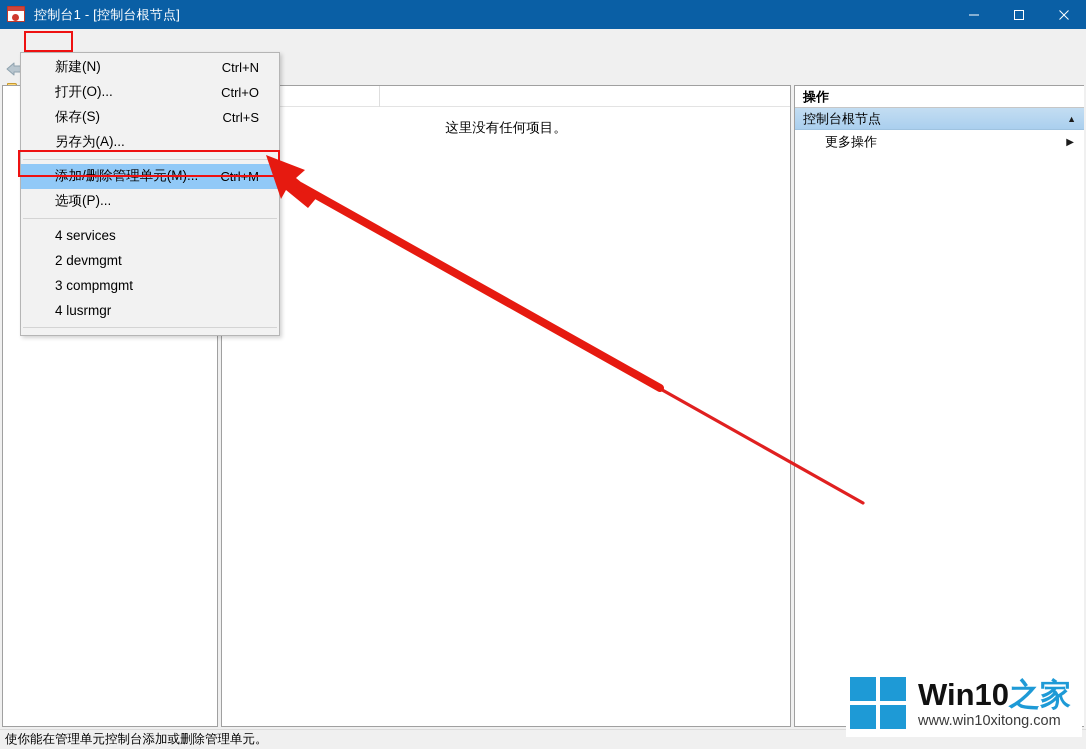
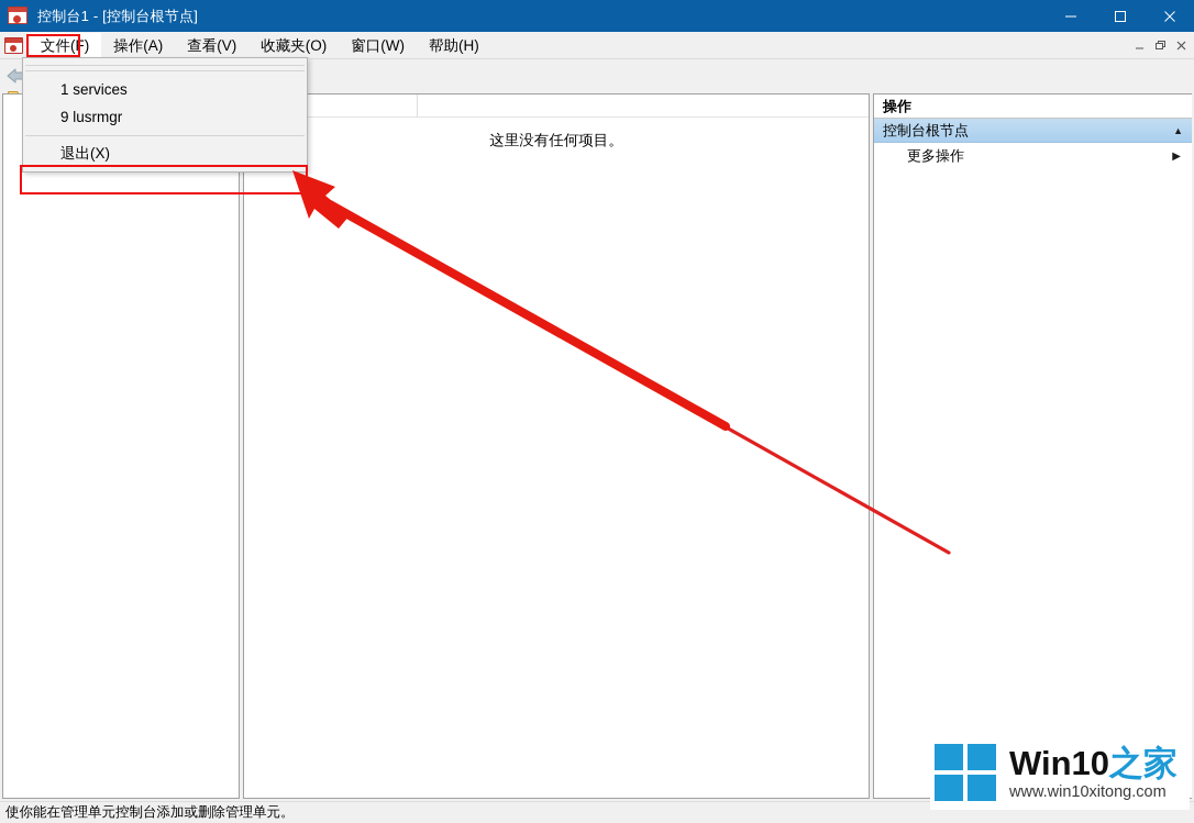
  控制台1 - [控制台根节点]
+ 文件(F)
+ 操作(A)
+ 查看(V)
+ 收藏夹(O)
+ 窗口(W)
+ 帮助(H)
  这里没有任何项目。
  操作
  控制台根节点
  ▲
  更多操作
  ▶
  使你能在管理单元控制台添加或删除管理单元。
- 新建(N)
- Ctrl+N
- 打开(O)...
- Ctrl+O
- 保存(S)
- Ctrl+S
- 另存为(A)...
- 添加/删除管理单元(M)...
- Ctrl+M
- 选项(P)...
- 4 services
+ 1 services
- 2 devmgmt
- 3 compmgmt
- 4 lusrmgr
+ 9 lusrmgr
+ 退出(X)
  Win10之家
  www.win10xitong.com
